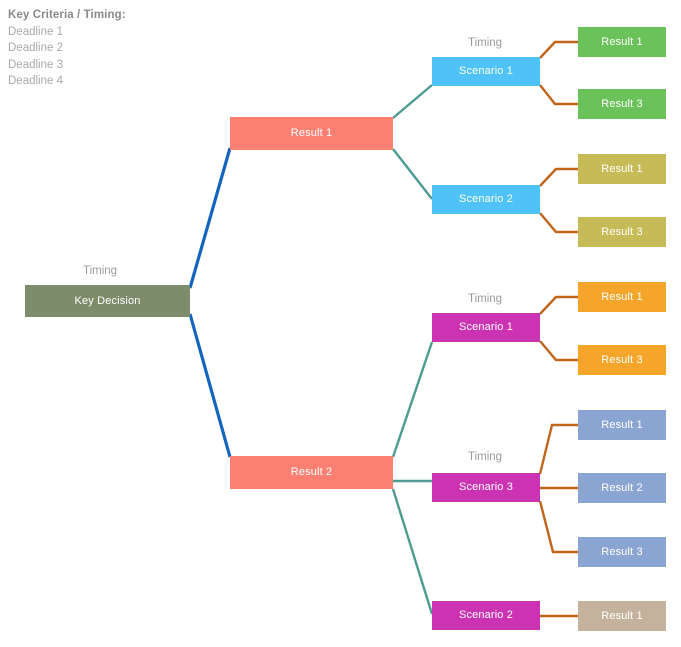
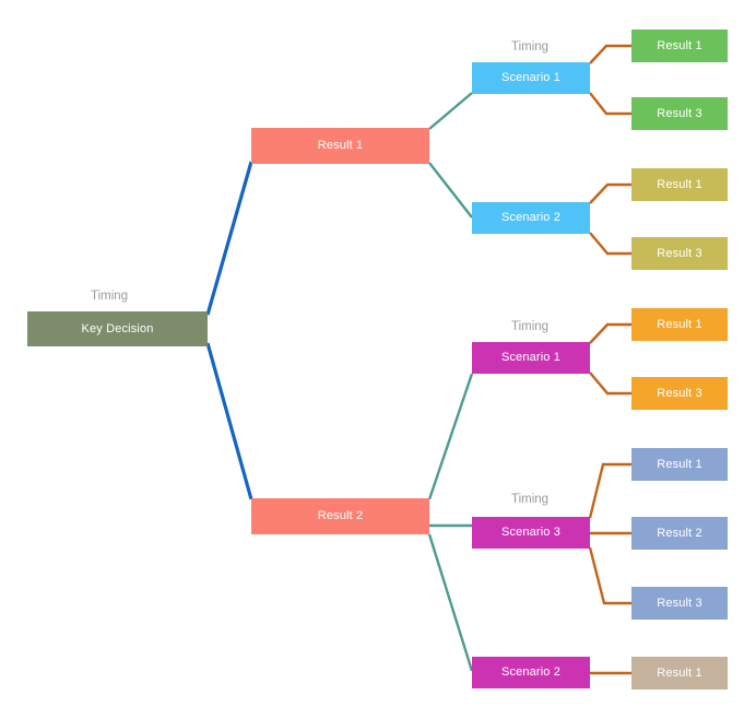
- Key Criteria / Timing:
- Deadline 1
- Deadline 2
- Deadline 3
- Deadline 4
  Timing
  Timing
  Timing
  Timing
  Key Decision
  Result 1
  Result 2
  Scenario 1
  Scenario 2
  Scenario 1
  Scenario 3
  Scenario 2
  Result 1
  Result 3
  Result 1
  Result 3
  Result 1
  Result 3
  Result 1
  Result 2
  Result 3
  Result 1
